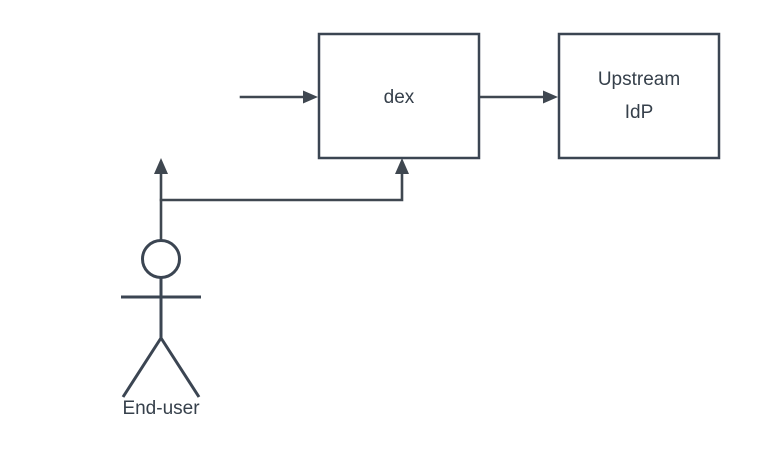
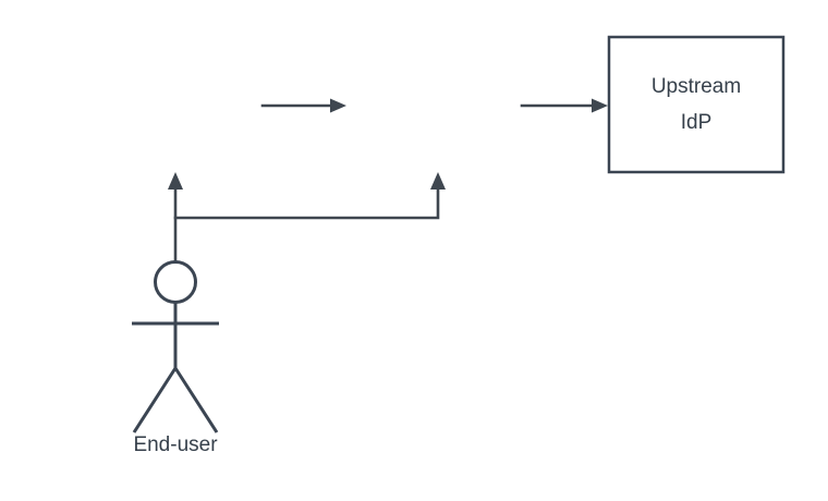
- dex
  Upstream
  IdP
  End-user
